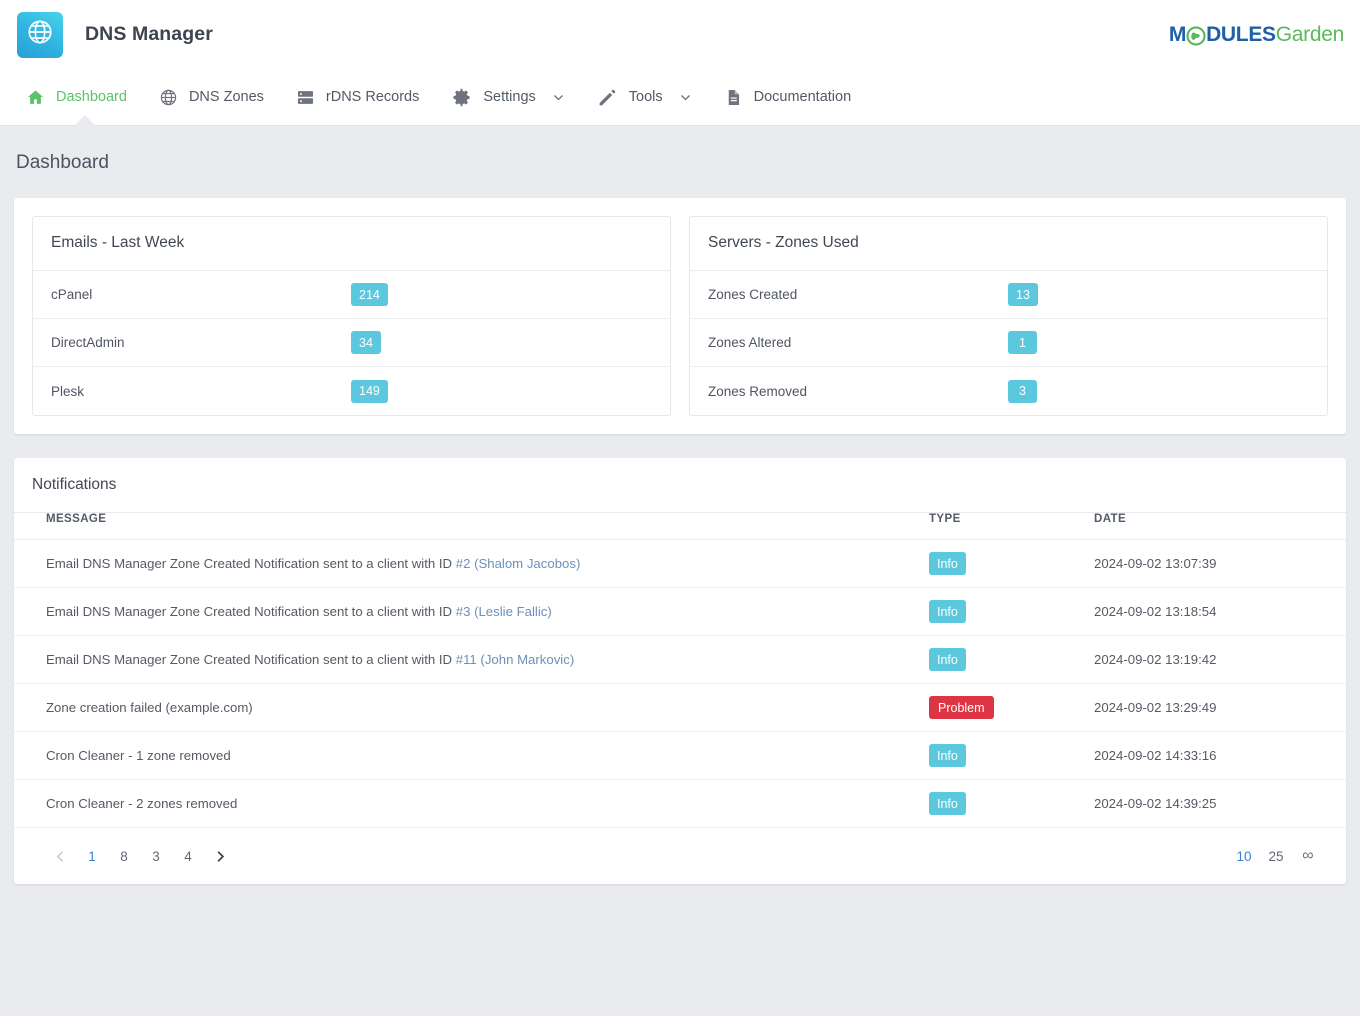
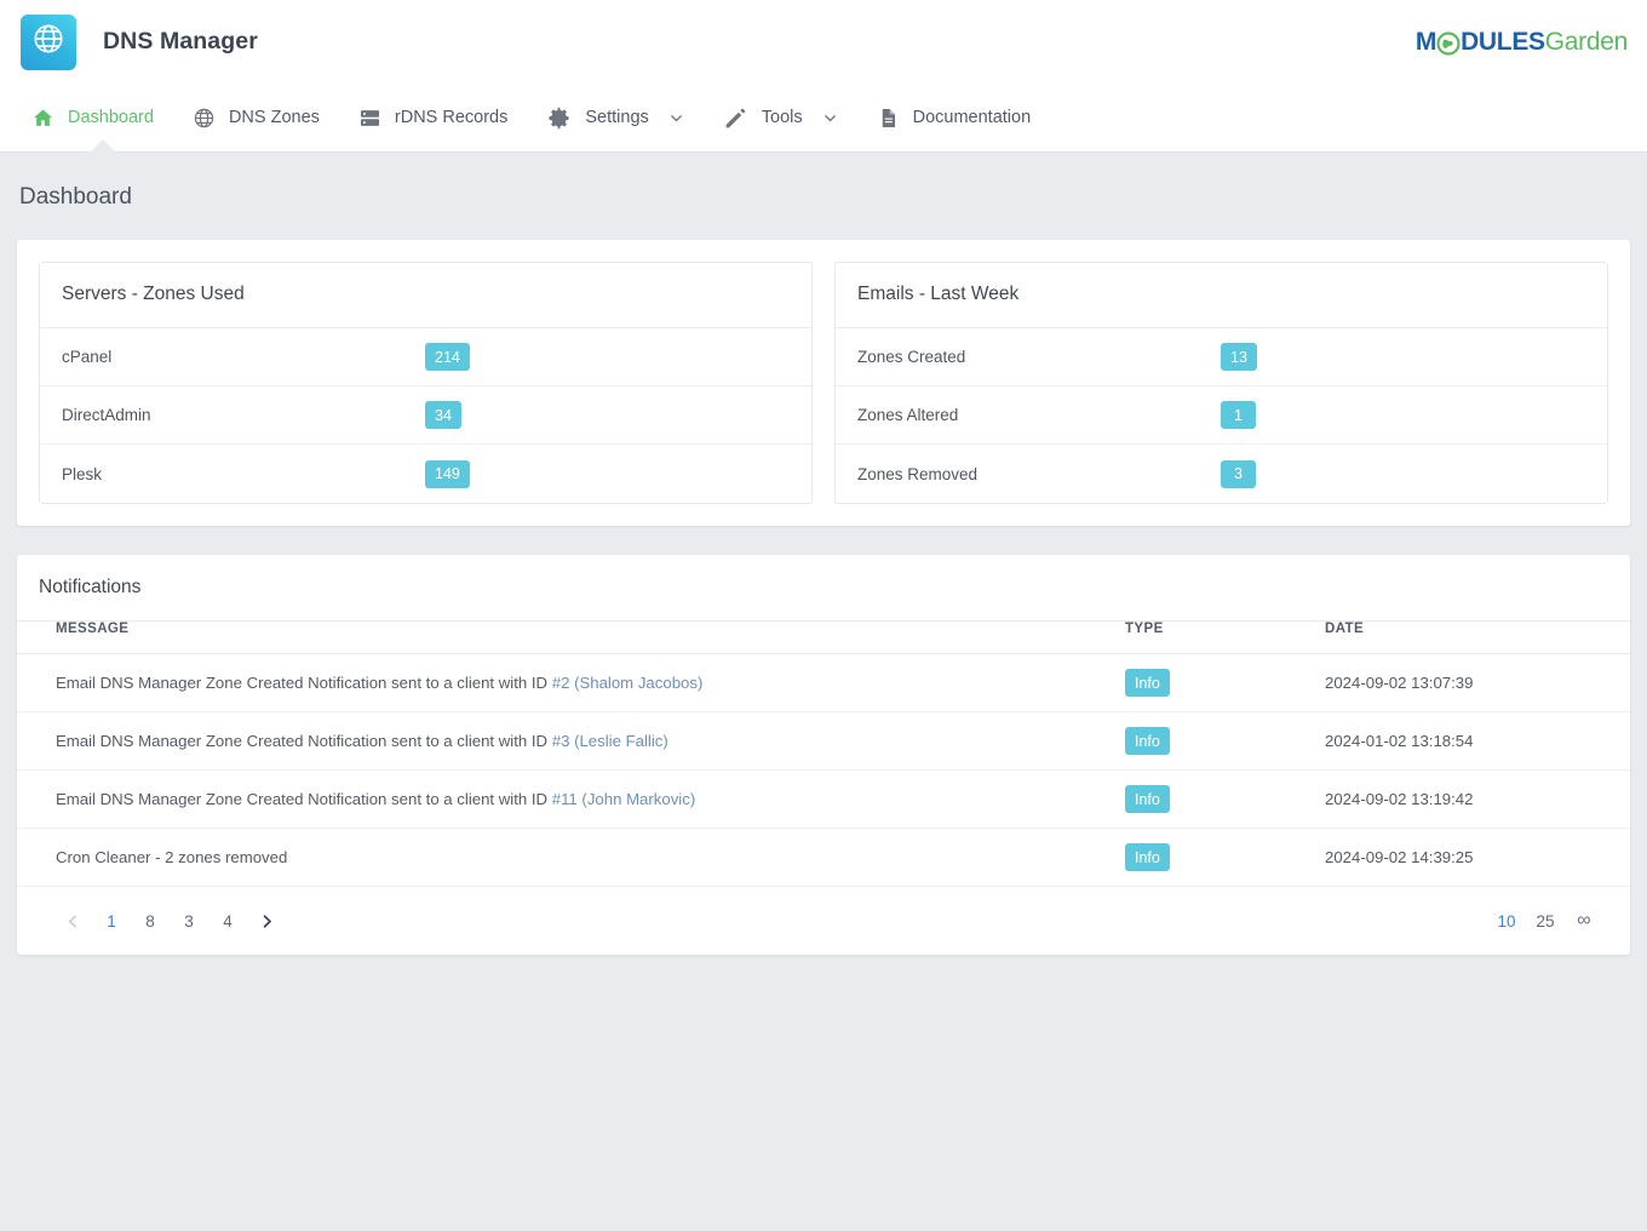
  DNS Manager
  M
  DULES
  Garden
  Dashboard
  DNS Zones
  rDNS Records
  Settings
  Tools
  Documentation
  Dashboard
- Emails - Last Week
+ Servers - Zones Used
  cPanel
  214
  DirectAdmin
  34
  Plesk
  149
- Servers - Zones Used
+ Emails - Last Week
  Zones Created
  13
  Zones Altered
  1
  Zones Removed
  3
  Notifications
  MESSAGE	TYPE	DATE
  Email DNS Manager Zone Created Notification sent to a client with ID #2 (Shalom Jacobos)	Info	2024-09-02 13:07:39
- Email DNS Manager Zone Created Notification sent to a client with ID #3 (Leslie Fallic)	Info	2024-09-02 13:18:54
+ Email DNS Manager Zone Created Notification sent to a client with ID #3 (Leslie Fallic)	Info	2024-01-02 13:18:54
  Email DNS Manager Zone Created Notification sent to a client with ID #11 (John Markovic)	Info	2024-09-02 13:19:42
- Zone creation failed (example.com)	Problem	2024-09-02 13:29:49
- Cron Cleaner - 1 zone removed	Info	2024-09-02 14:33:16
  Cron Cleaner - 2 zones removed	Info	2024-09-02 14:39:25
  1
  8
  3
  4
  10
  25
  ∞
